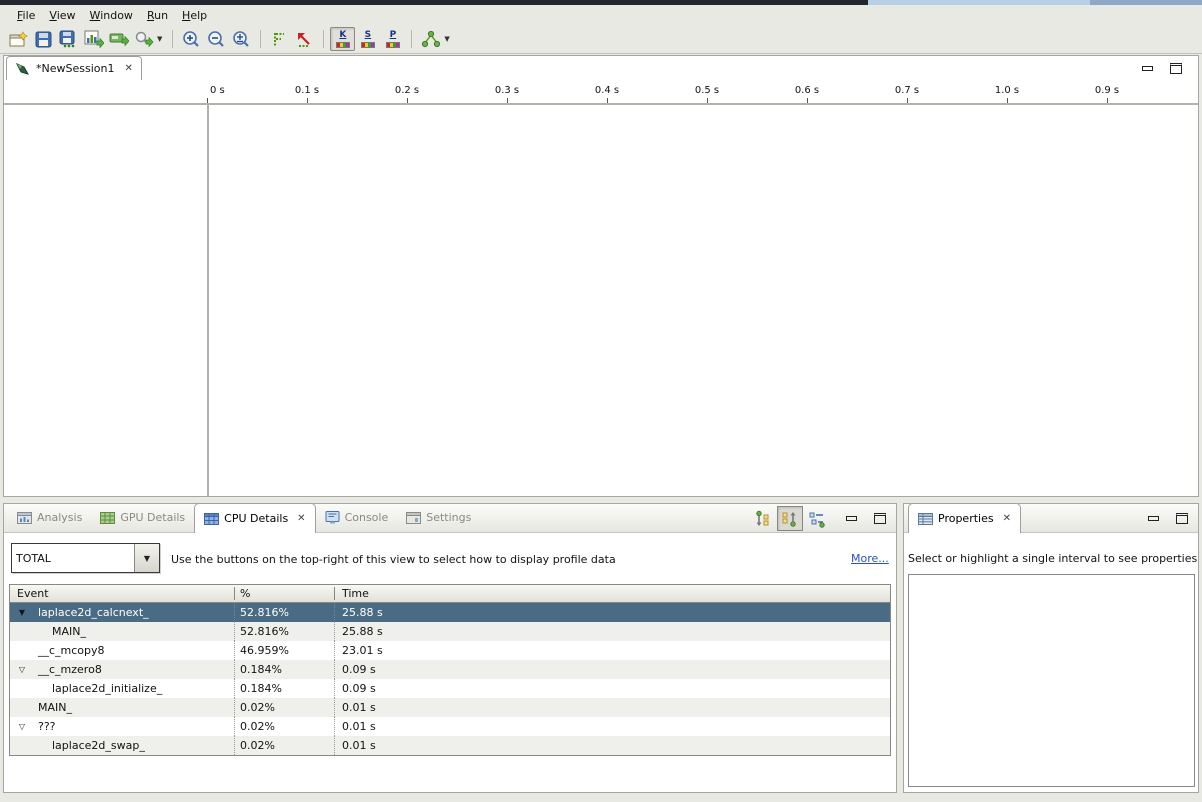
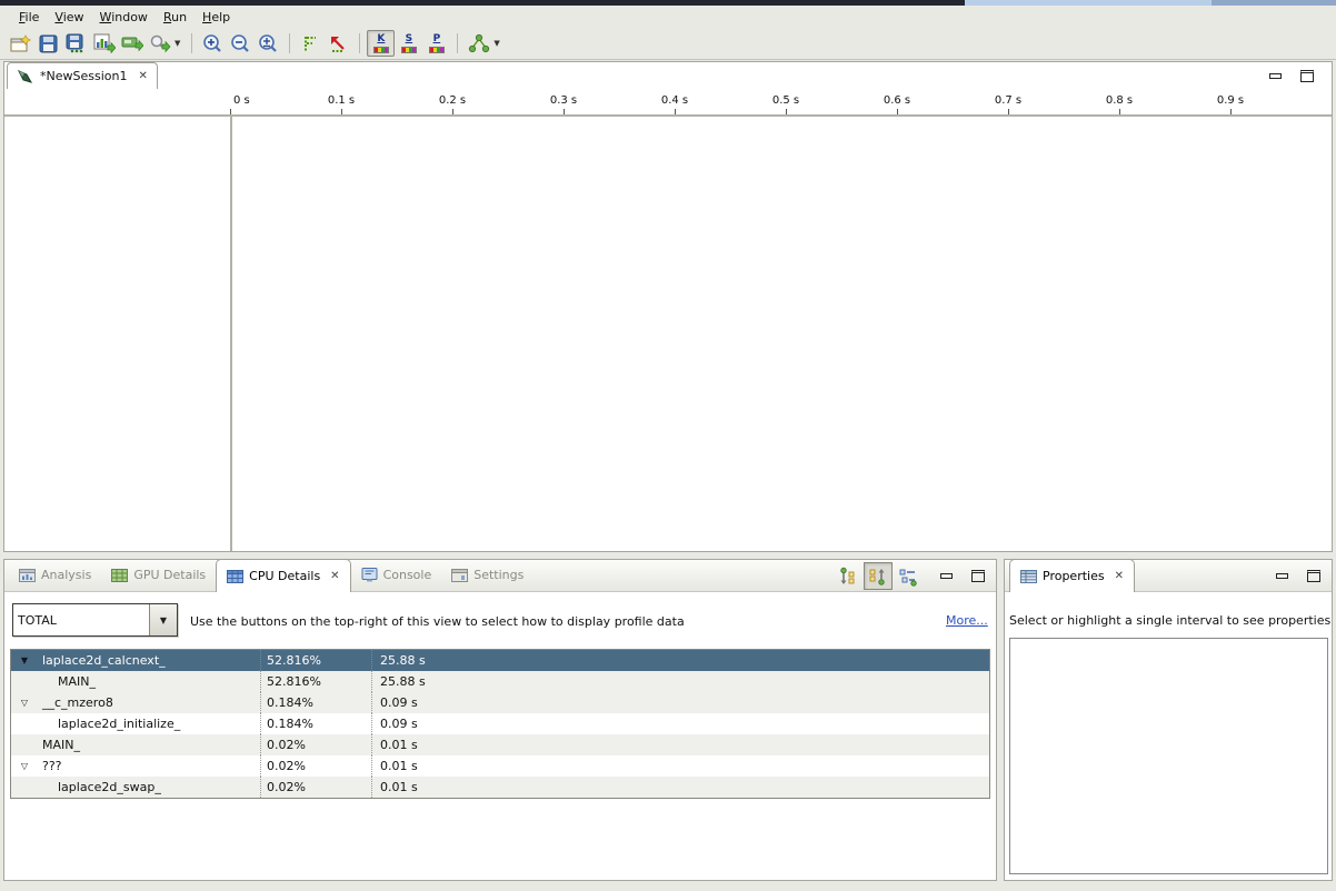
  File
  View
  Window
  Run
  Help
  ▼
  K
  S
  P
  ▼
  *NewSession1
  ✕
  0 s
  0.1 s
  0.2 s
  0.3 s
  0.4 s
  0.5 s
  0.6 s
  0.7 s
- 1.0 s
+ 0.8 s
  0.9 s
  Analysis
  GPU Details
  CPU Details
  ✕
  Console
  Settings
  TOTAL
  ▼
  Use the buttons on the top-right of this view to select how to display profile data
  More...
- Event
- %
- Time
  ▼
  laplace2d_calcnext_
  52.816%
  25.88 s
  MAIN_
  52.816%
  25.88 s
- __c_mcopy8
- 46.959%
- 23.01 s
  ▽
  __c_mzero8
  0.184%
  0.09 s
  laplace2d_initialize_
  0.184%
  0.09 s
  MAIN_
  0.02%
  0.01 s
  ▽
  ???
  0.02%
  0.01 s
  laplace2d_swap_
  0.02%
  0.01 s
  Properties
  ✕
  Select or highlight a single interval to see properties
